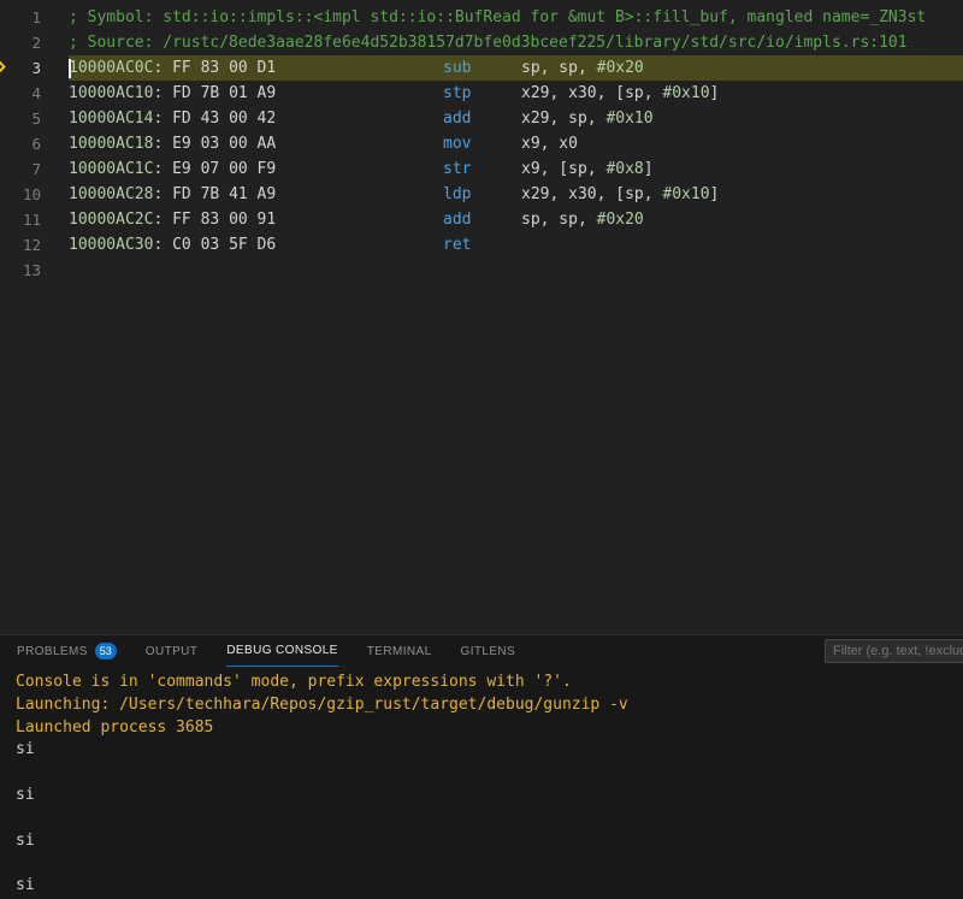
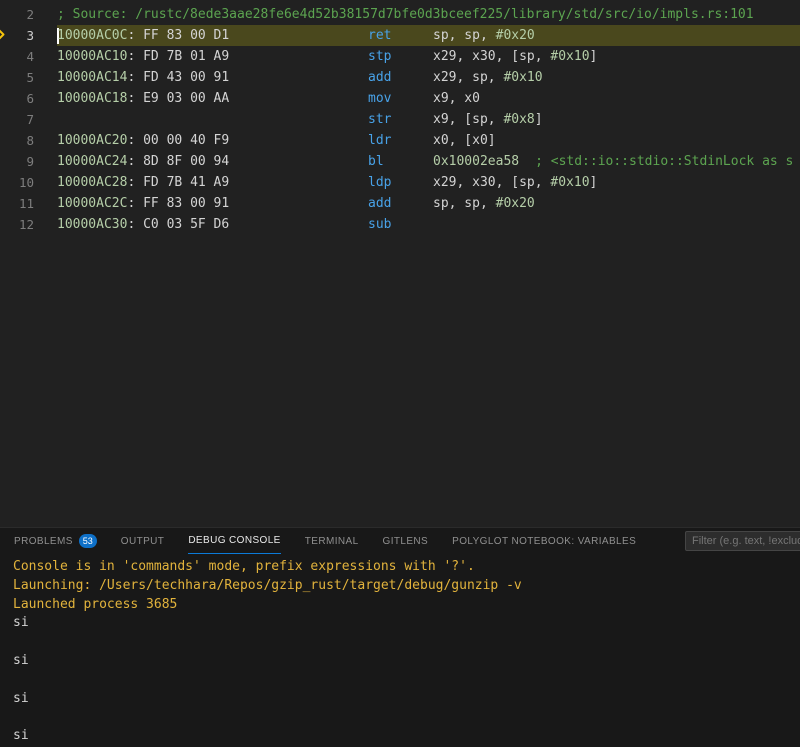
- 1
- ; Symbol: std::io::impls::<impl std::io::BufRead for &mut B>::fill_buf, mangled name=_ZN3st
  2
  ; Source: /rustc/8ede3aae28fe6e4d52b38157d7bfe0d3bceef225/library/std/src/io/impls.rs:101
  3
  10000AC0C: FF 83 00 D1
- sub
+ ret
  sp, sp, #0x20
  4
  10000AC10: FD 7B 01 A9
  stp
  x29, x30, [sp, #0x10]
  5
- 10000AC14: FD 43 00 42
+ 10000AC14: FD 43 00 91
  add
  x29, sp, #0x10
  6
  10000AC18: E9 03 00 AA
  mov
  x9, x0
  7
- 10000AC1C: E9 07 00 F9
  str
  x9, [sp, #0x8]
+ 8
+ 10000AC20: 00 00 40 F9
+ ldr
+ x0, [x0]
+ 9
+ 10000AC24: 8D 8F 00 94
+ bl
+ 0x10002ea58 ; <std::io::stdio::StdinLock as s
  10
  10000AC28: FD 7B 41 A9
  ldp
  x29, x30, [sp, #0x10]
  11
  10000AC2C: FF 83 00 91
  add
  sp, sp, #0x20
  12
  10000AC30: C0 03 5F D6
- ret
+ sub
- 13
  PROBLEMS
  53
  OUTPUT
  DEBUG CONSOLE
  TERMINAL
  GITLENS
+ POLYGLOT NOTEBOOK: VARIABLES
  Filter (e.g. text, !exclu
  Console is in 'commands' mode, prefix expressions with '?'.
  Launching: /Users/techhara/Repos/gzip_rust/target/debug/gunzip -v
  Launched process 3685
  si
  si
  si
  si
